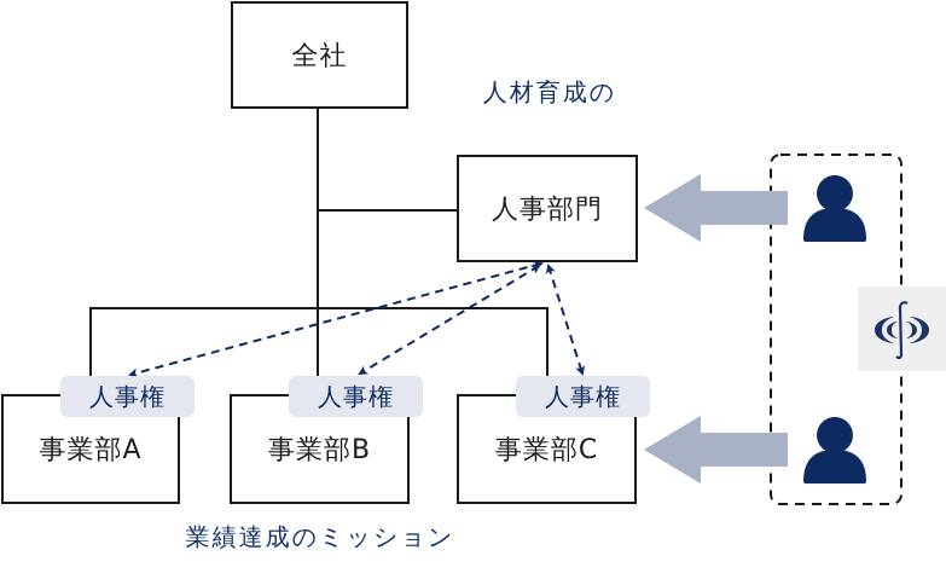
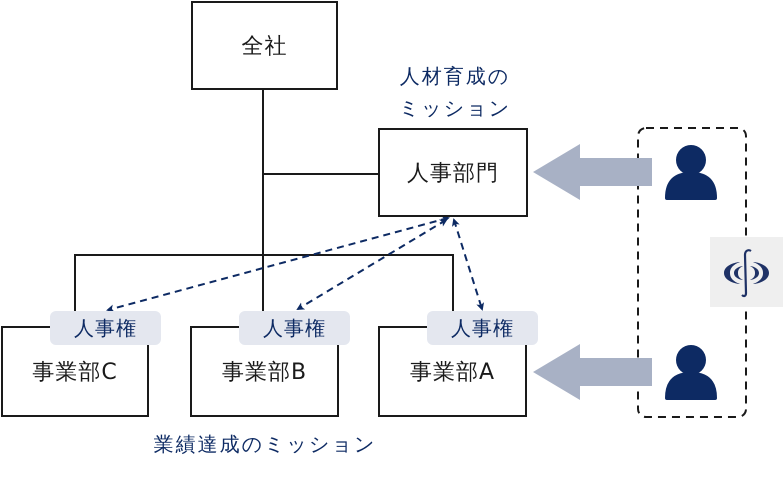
  全社
  人材育成の
+ ミッション
  人事部門
- 事業部A
+ 事業部C
  事業部B
- 事業部C
+ 事業部A
  人事権
  人事権
  人事権
  業績達成のミッション
